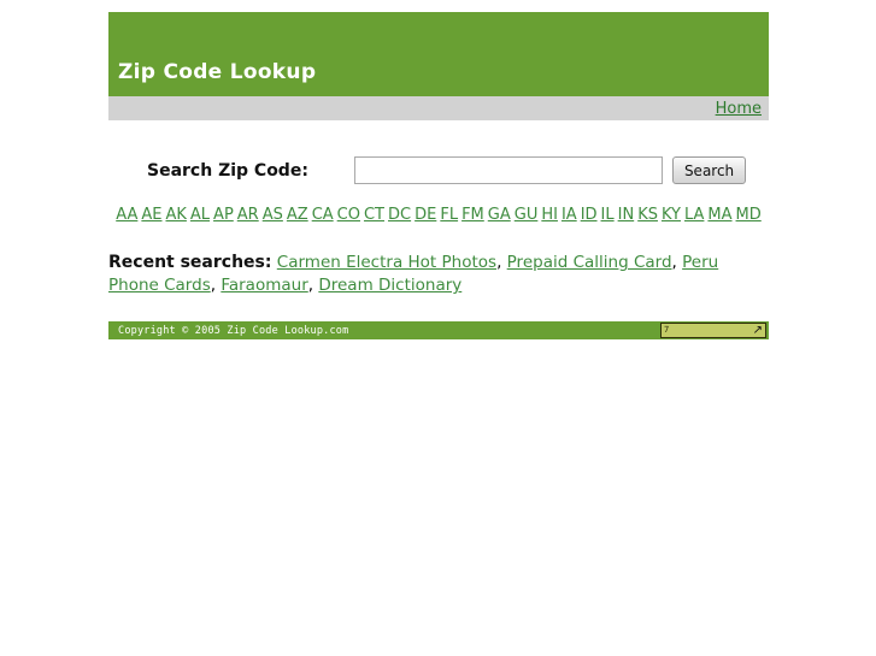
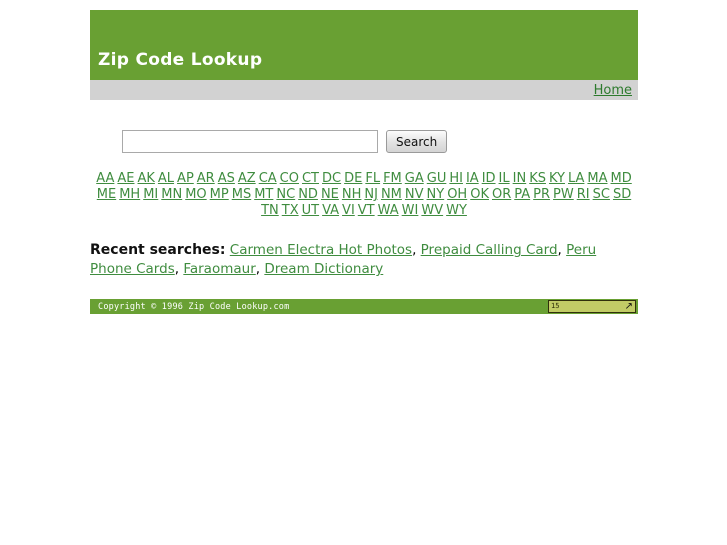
  Zip Code Lookup
  Home
- Search Zip Code:
  Search
  AA AE AK AL AP AR AS AZ CA CO CT DC DE FL FM GA GU HI IA ID IL IN KS KY LA MA MD
+ ME MH MI MN MO MP MS MT NC ND NE NH NJ NM NV NY OH OK OR PA PR PW RI SC SD
+ TN TX UT VA VI VT WA WI WV WY
  Recent searches: Carmen Electra Hot Photos, Prepaid Calling Card, Peru Phone Cards, Faraomaur, Dream Dictionary
- Copyright © 2005 Zip Code Lookup.com
+ Copyright © 1996 Zip Code Lookup.com
- 7
+ 15
  ↗
